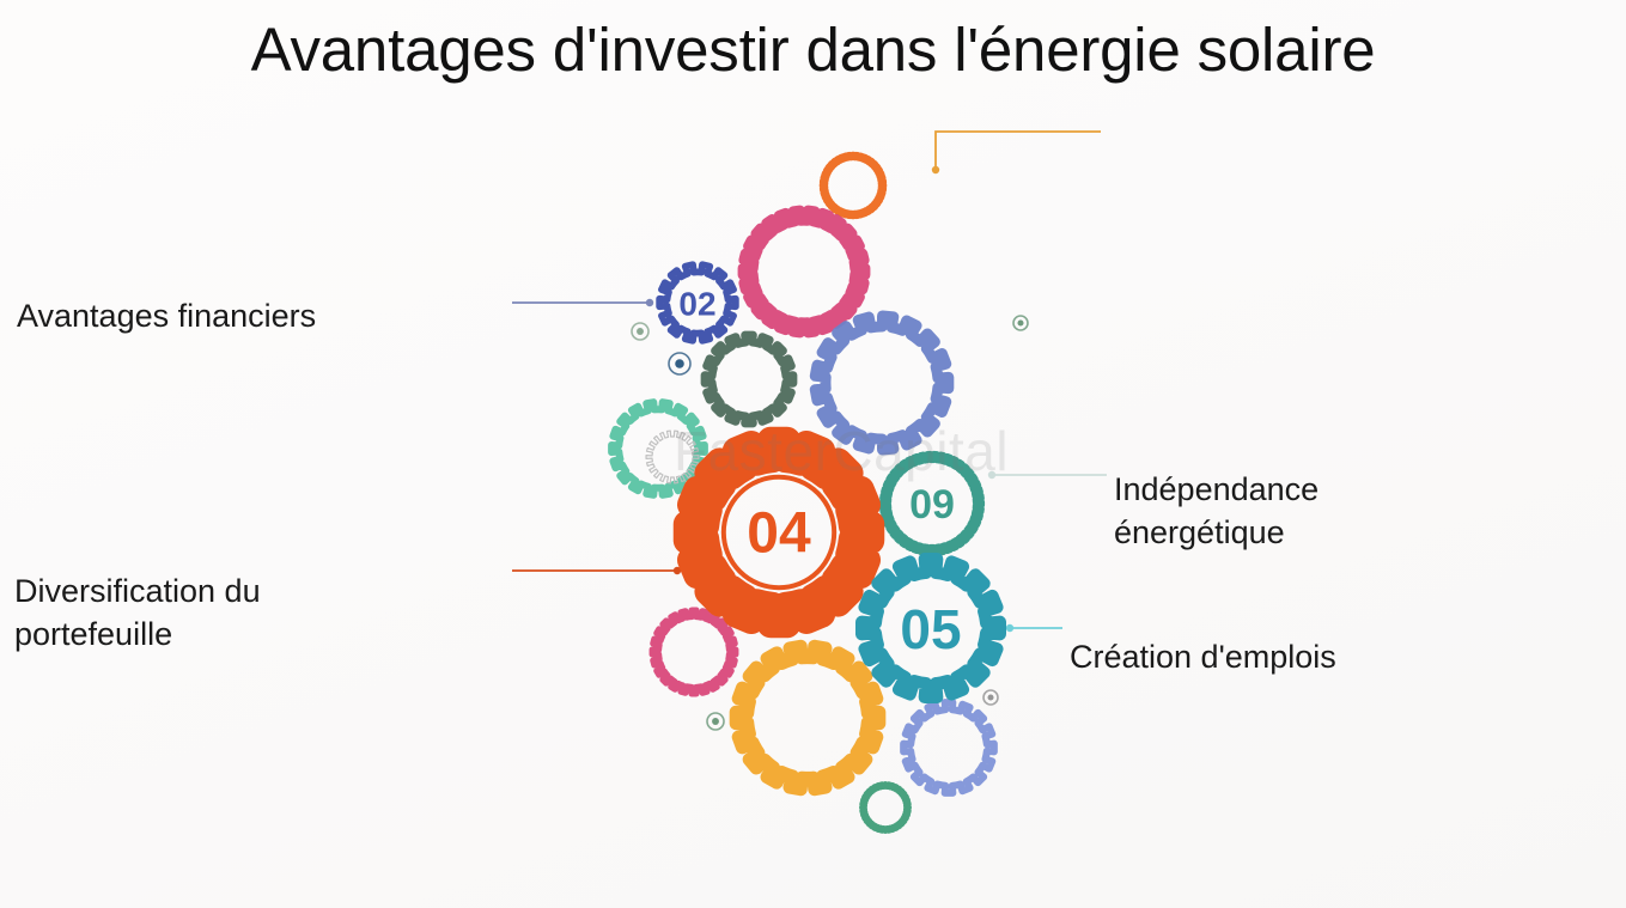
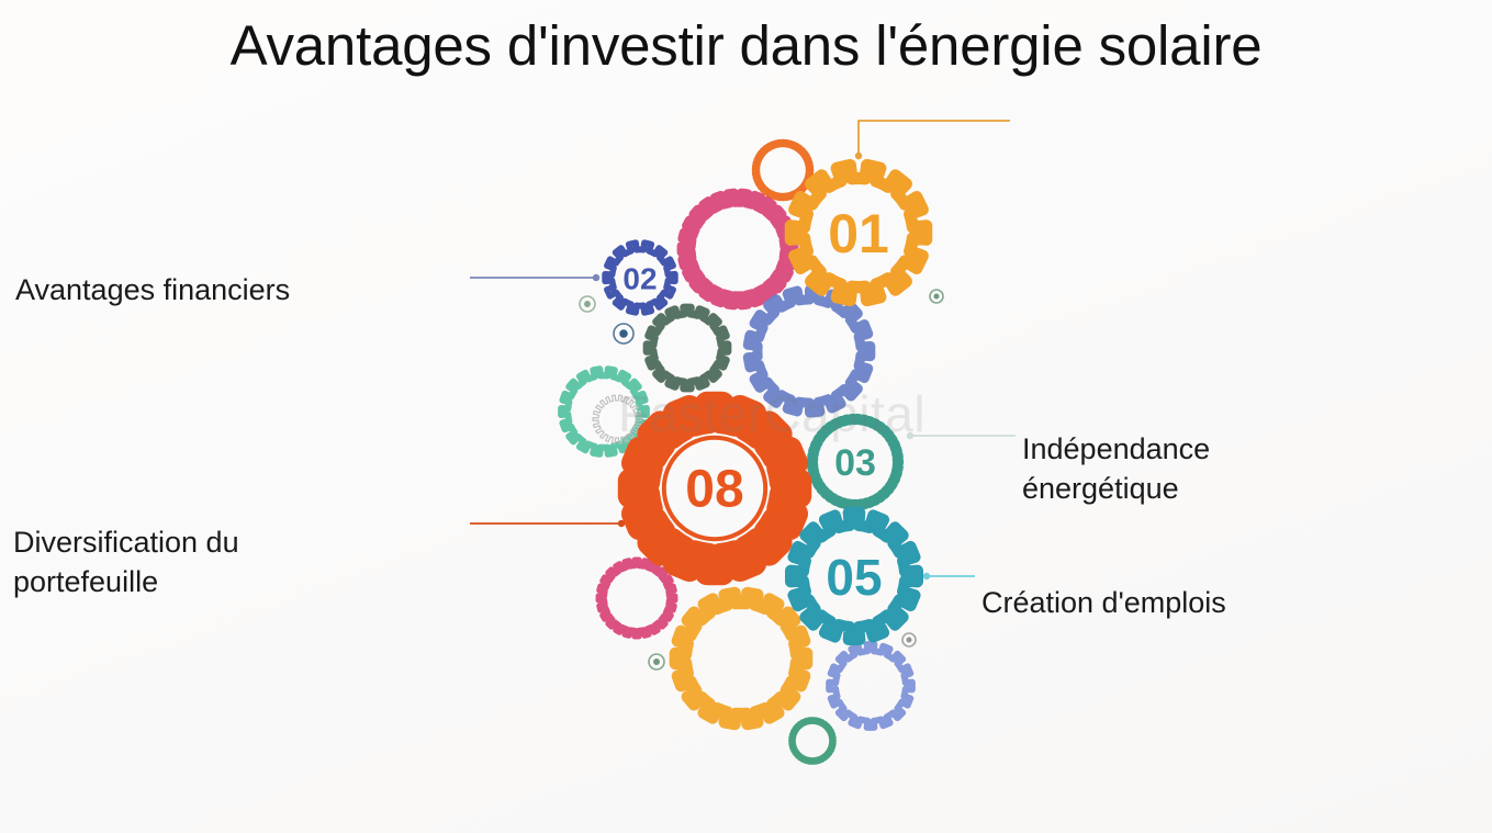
  Avantages d'investir dans l'énergie solaire
+ 01
  02
- 09
+ 03
- 04
+ 08
  05
  FasterCapital
  Avantages financiers
  Indépendance
  énergétique
  Diversification du
  portefeuille
  Création d'emplois
